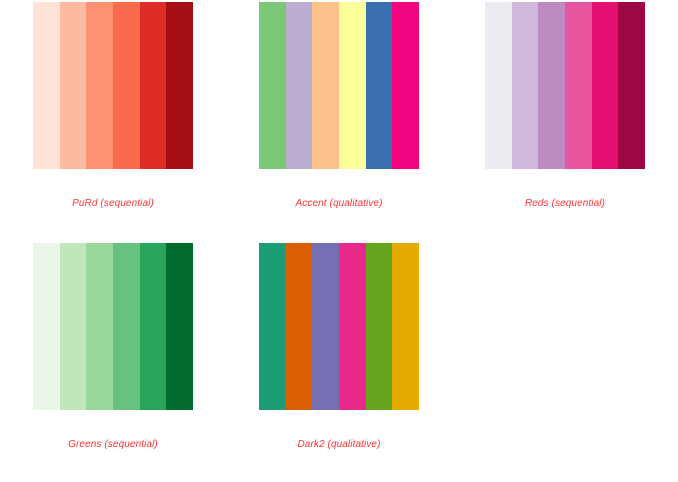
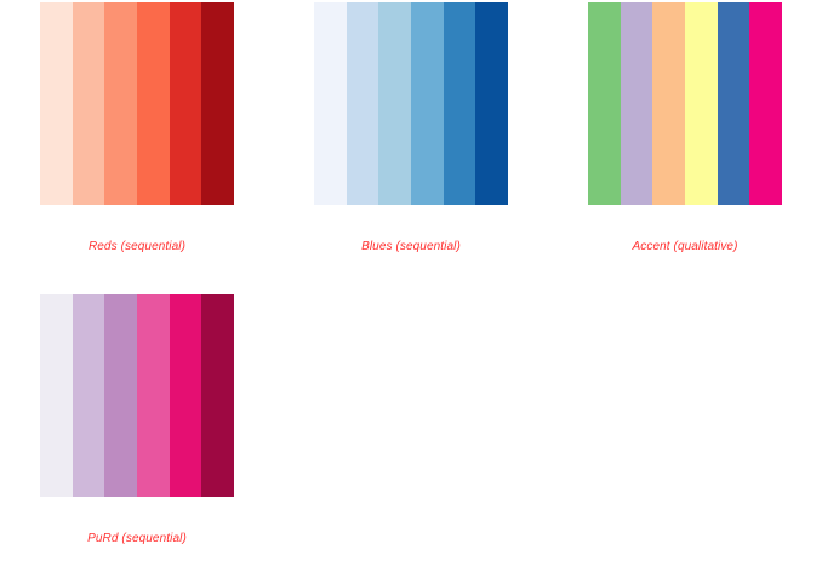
- PuRd (sequential)
+ Reds (sequential)
+ Blues (sequential)
  Accent (qualitative)
- Reds (sequential)
+ PuRd (sequential)
- Greens (sequential)
- Dark2 (qualitative)
